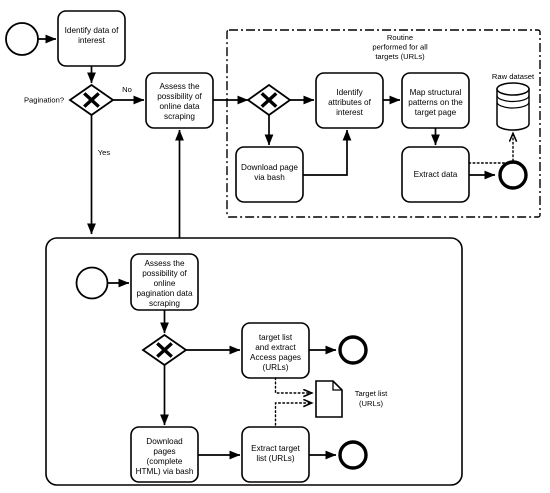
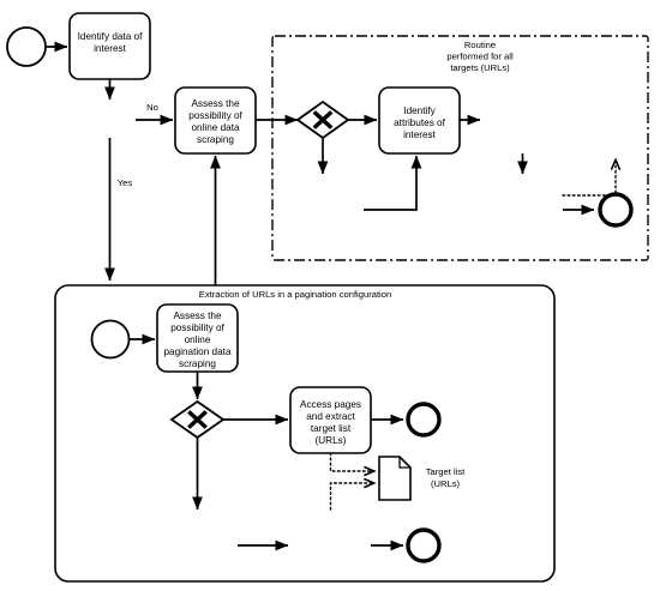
  Routine
  performed for all
  targets (URLs)
+ Extraction of URLs in a pagination configuration
  Identify data of
  interest
- Pagination?
  No
  Yes
  Assess the
  possibility of
  online data
  scraping
- Download page
- via bash
  Identify
  attributes of
  interest
- Map structural
- patterns on the
- target page
- Extract data
- Raw dataset
  Assess the
  possibility of
  online
  pagination data
  scraping
- target list
+ Access pages
  and extract
- Access pages
+ target list
  (URLs)
  Target list
  (URLs)
- Download
- pages
- (complete
- HTML) via bash
- Extract target
- list (URLs)
